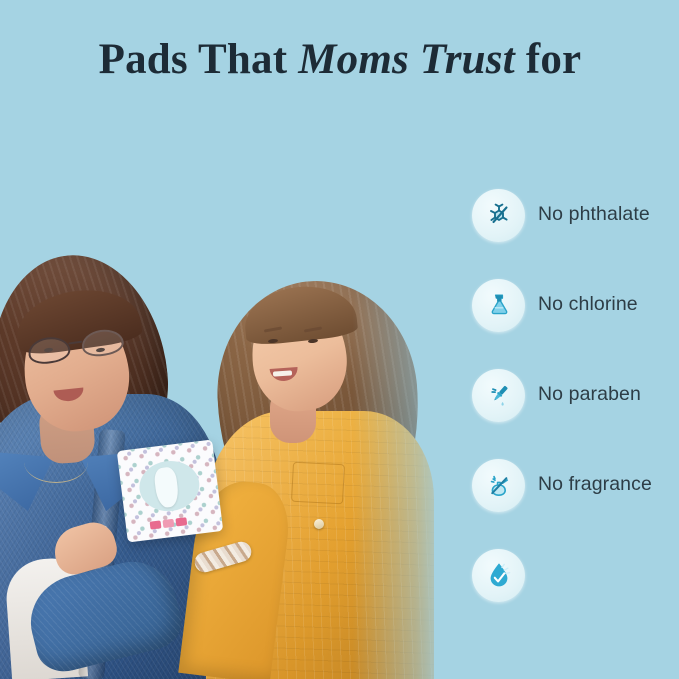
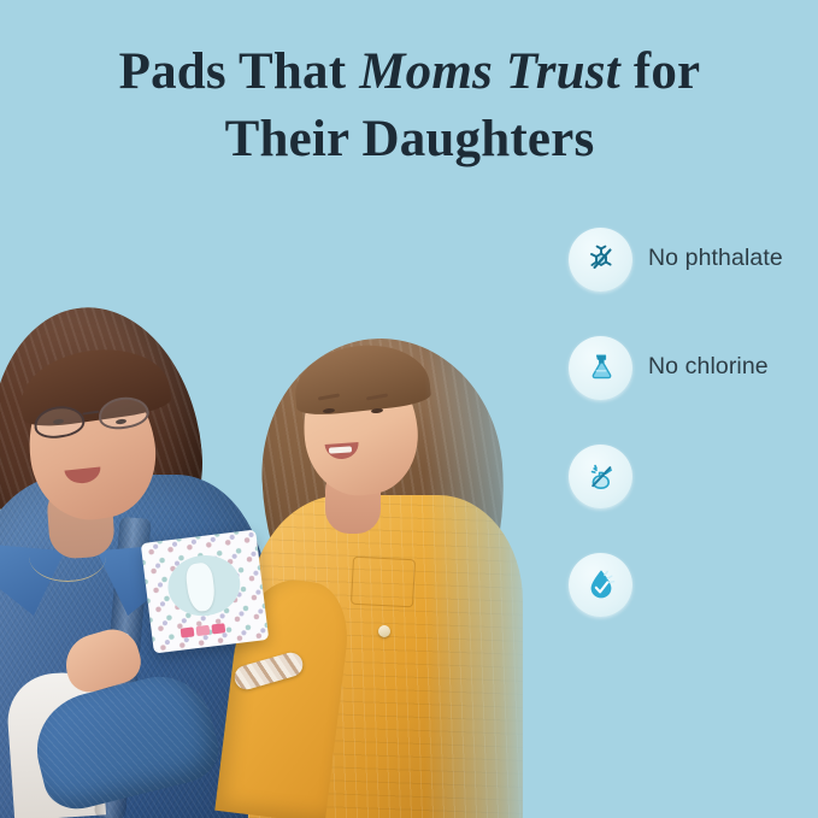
  Pads That Moms Trust for
+ Their Daughters
  No phthalate
  No chlorine
- No paraben
- No fragrance
